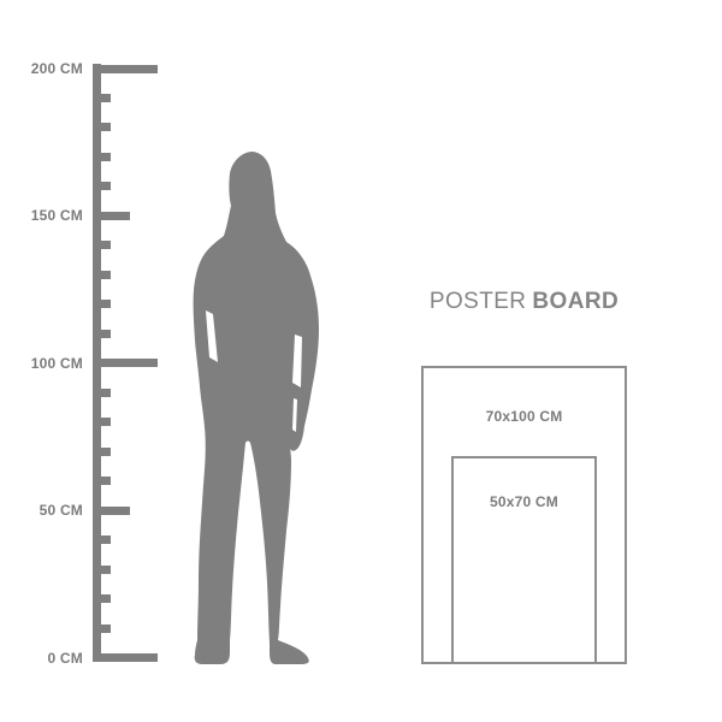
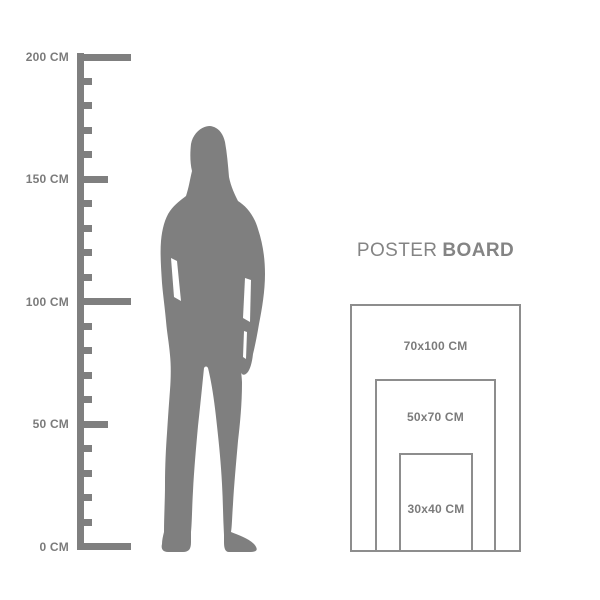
  200 CM
  150 CM
  100 CM
  50 CM
  0 CM
  POSTER BOARD
  70x100 CM
  50x70 CM
+ 30x40 CM
